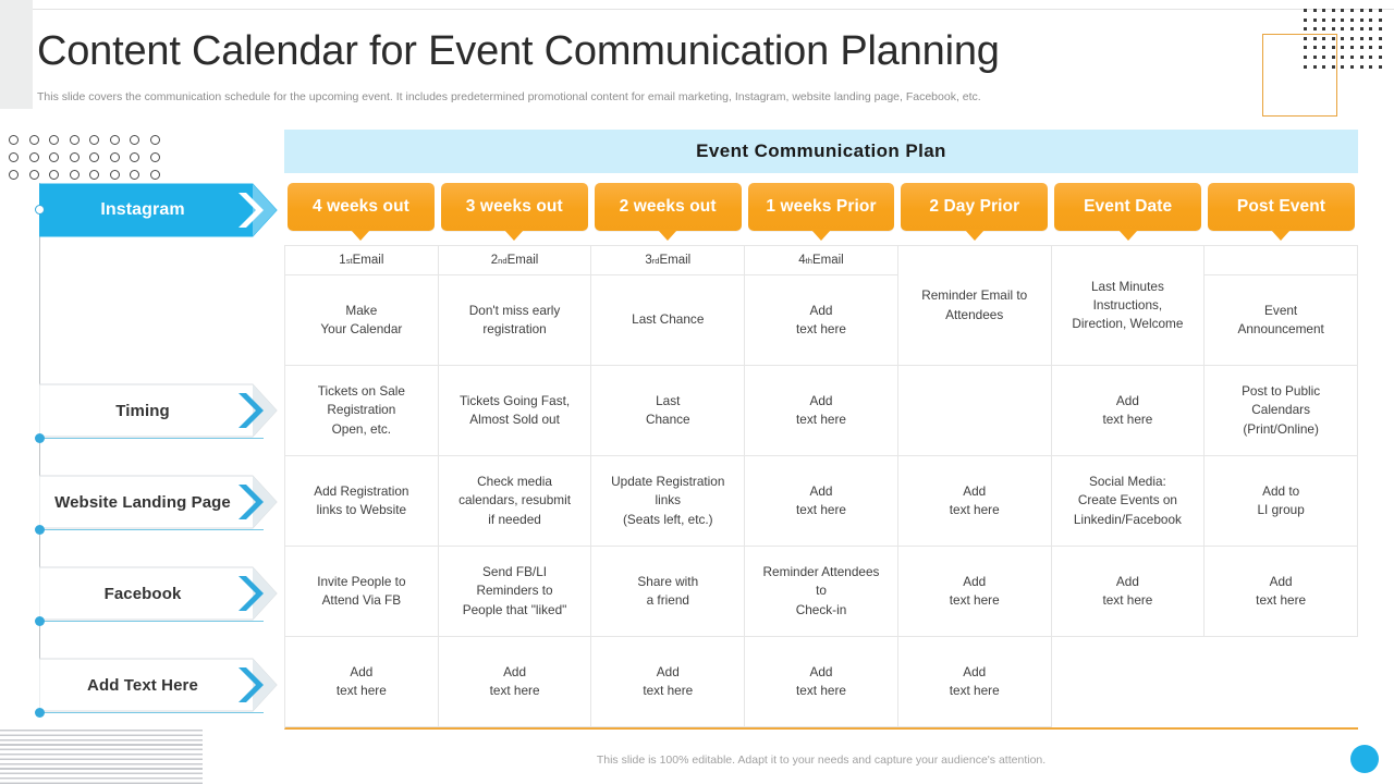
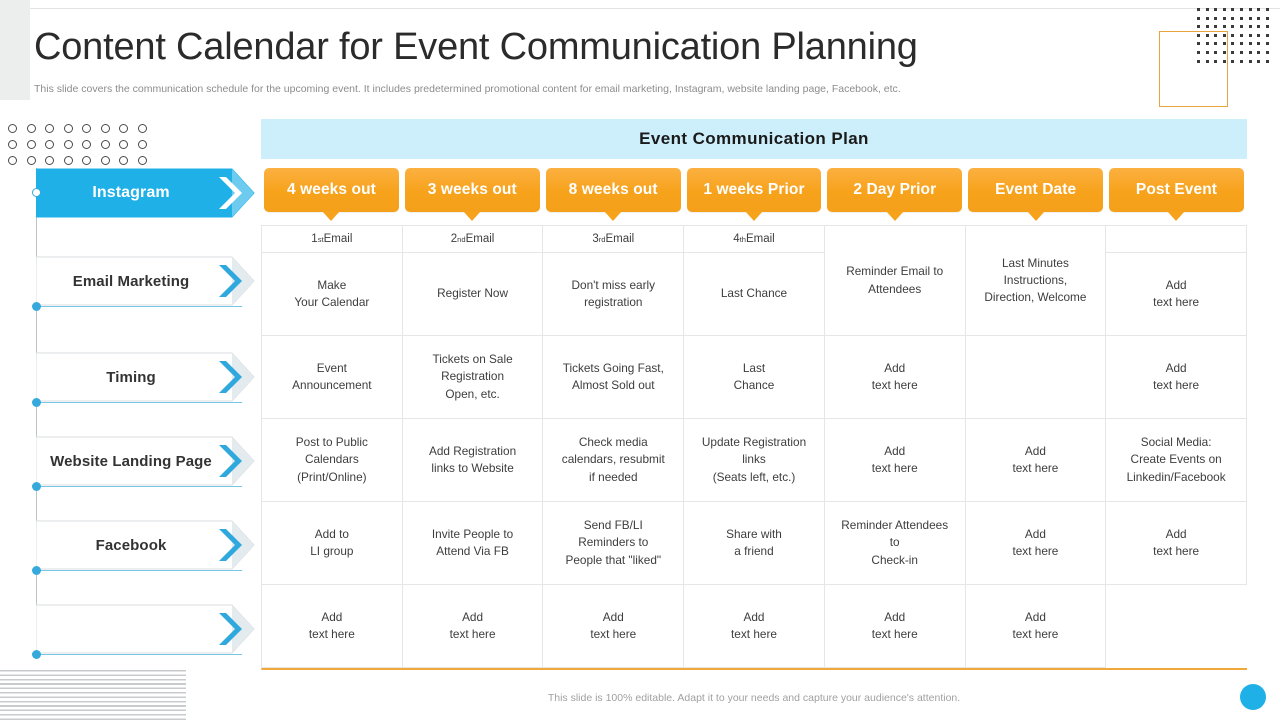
  Content Calendar for Event Communication Planning
  This slide covers the communication schedule for the upcoming event. It includes predetermined promotional content for email marketing, Instagram, website landing page, Facebook, etc.
  Instagram
+ Email Marketing
  Timing
  Website Landing Page
  Facebook
- Add Text Here
  Event Communication Plan
  4 weeks out
  3 weeks out
- 2 weeks out
+ 8 weeks out
  1 weeks Prior
  2 Day Prior
  Event Date
  Post Event
  1
  st
  Email
  2
  nd
  Email
  3
  rd
  Email
  4
  th
  Email
  Reminder Email to
  Attendees
  Last Minutes
  Instructions,
  Direction, Welcome
  Make
  Your Calendar
+ Register Now
  Don't miss early
  registration
  Last Chance
  Add
  text here
  Event
  Announcement
  Tickets on Sale
  Registration
  Open, etc.
  Tickets Going Fast,
  Almost Sold out
  Last
  Chance
  Add
  text here
  Add
  text here
  Post to Public
  Calendars
  (Print/Online)
  Add Registration
  links to Website
  Check media
  calendars, resubmit
  if needed
  Update Registration
  links
  (Seats left, etc.)
  Add
  text here
  Add
  text here
  Social Media:
  Create Events on
  Linkedin/Facebook
  Add to
  LI group
  Invite People to
  Attend Via FB
  Send FB/LI
  Reminders to
  People that "liked"
  Share with
  a friend
  Reminder Attendees
  to
  Check-in
  Add
  text here
  Add
  text here
  Add
  text here
  Add
  text here
  Add
  text here
  Add
  text here
  Add
  text here
  Add
  text here
  This slide is 100% editable. Adapt it to your needs and capture your audience's attention.
